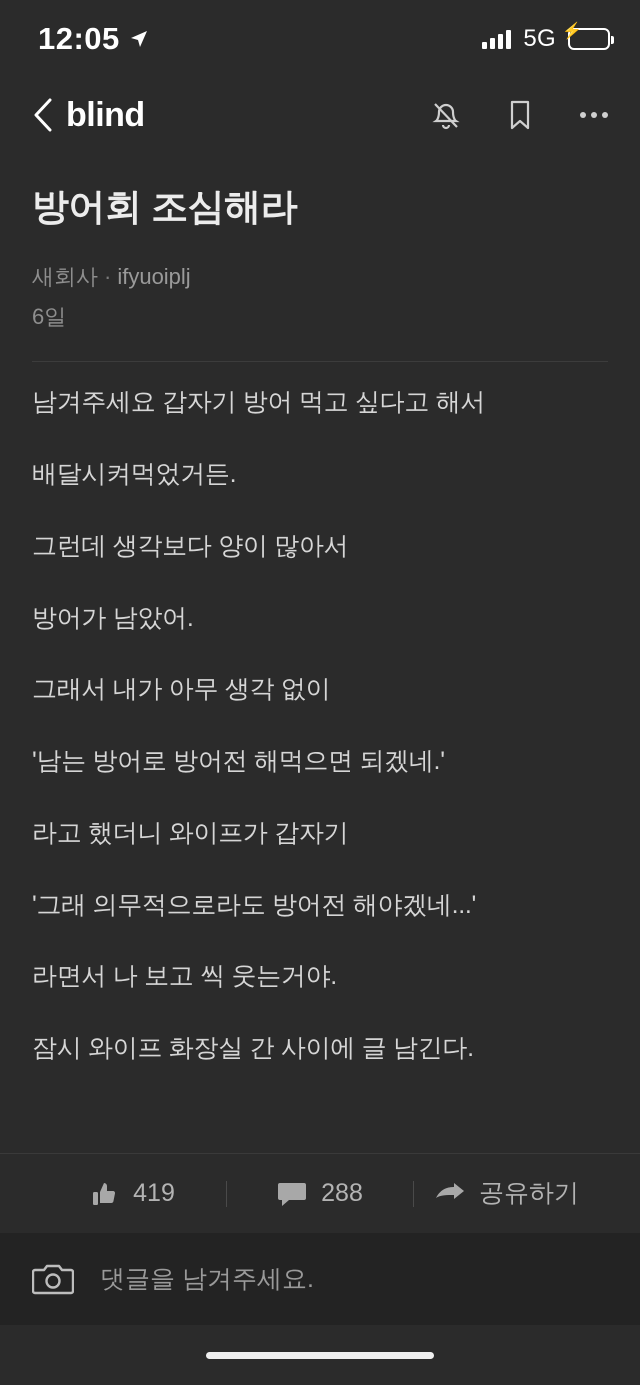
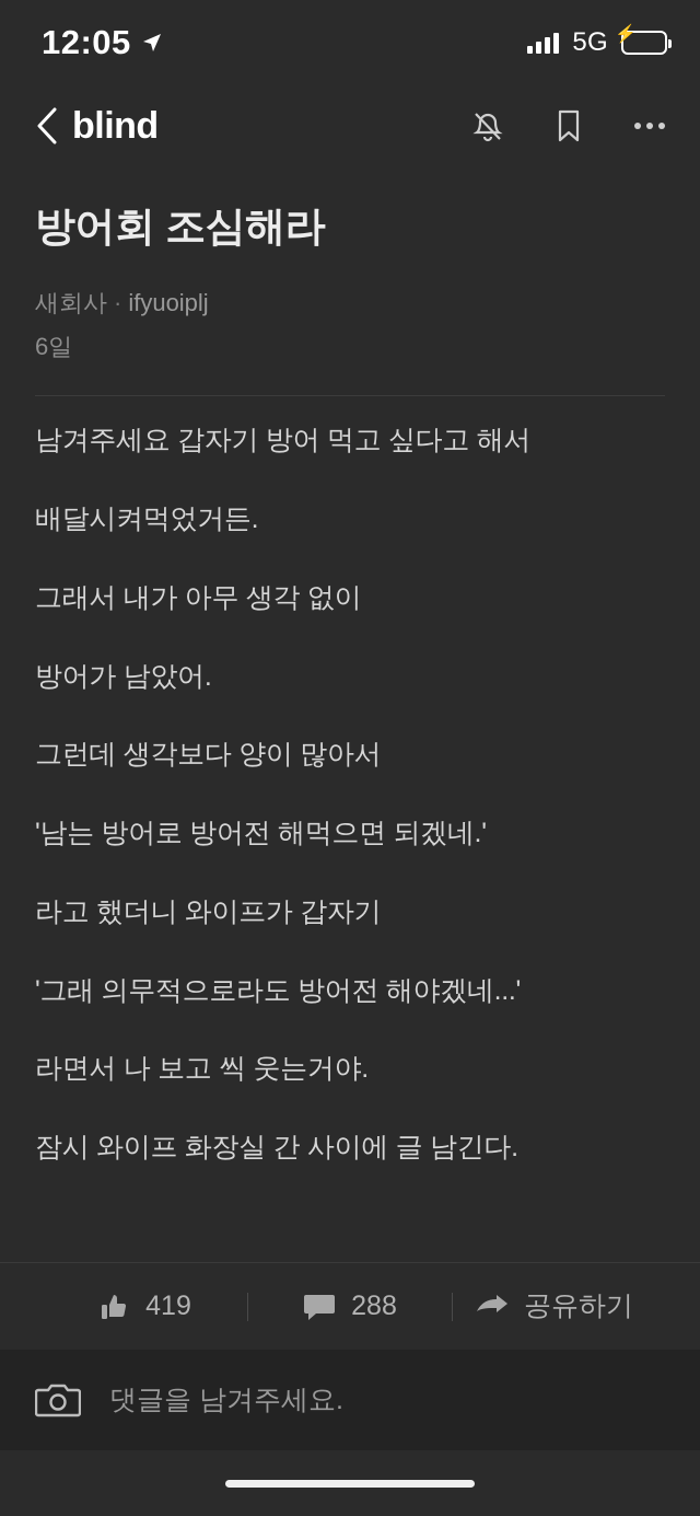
  12:05
  5G
  ⚡
  blind
  방어회 조심해라
  새회사 · ifyuoiplj
  6일
  남겨주세요 갑자기 방어 먹고 싶다고 해서
  배달시켜먹었거든.
- 그런데 생각보다 양이 많아서
+ 그래서 내가 아무 생각 없이
  방어가 남았어.
- 그래서 내가 아무 생각 없이
+ 그런데 생각보다 양이 많아서
  '남는 방어로 방어전 해먹으면 되겠네.'
  라고 했더니 와이프가 갑자기
  '그래 의무적으로라도 방어전 해야겠네...'
  라면서 나 보고 씩 웃는거야.
  잠시 와이프 화장실 간 사이에 글 남긴다.
  419
  288
  공유하기
  댓글을 남겨주세요.
